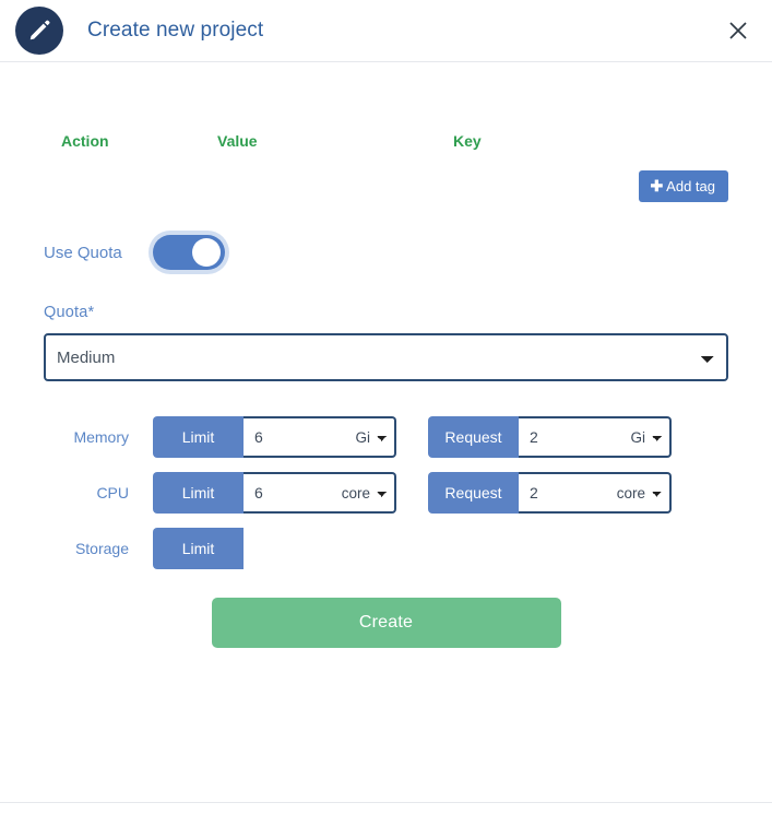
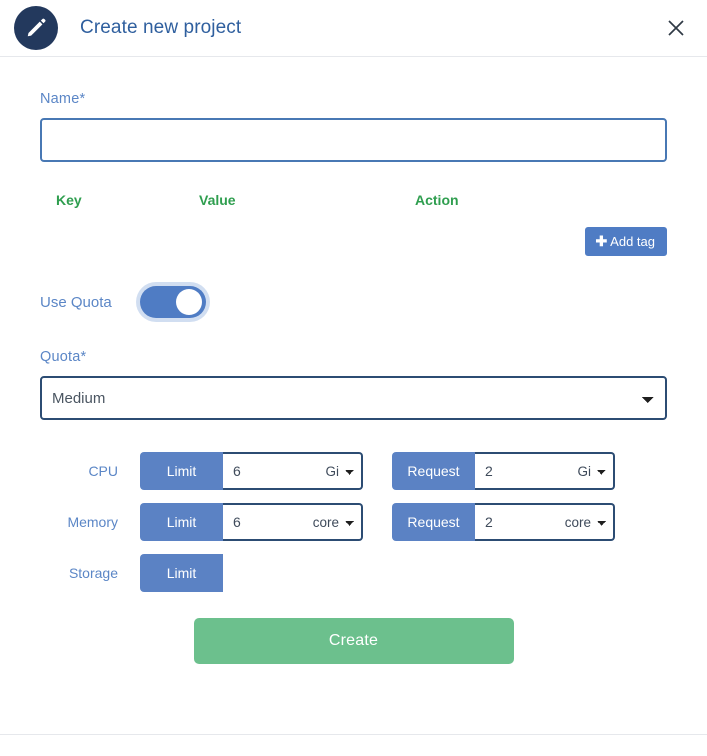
  Create new project
+ Name*
- Action
+ Key
  Value
- Key
+ Action
  ✚
  Add tag
  Use Quota
  Quota*
  Medium
- Memory
+ CPU
  Limit
  6
  Gi
  Request
  2
  Gi
- CPU
+ Memory
  Limit
  6
  core
  Request
  2
  core
  Storage
  Limit
  Create
